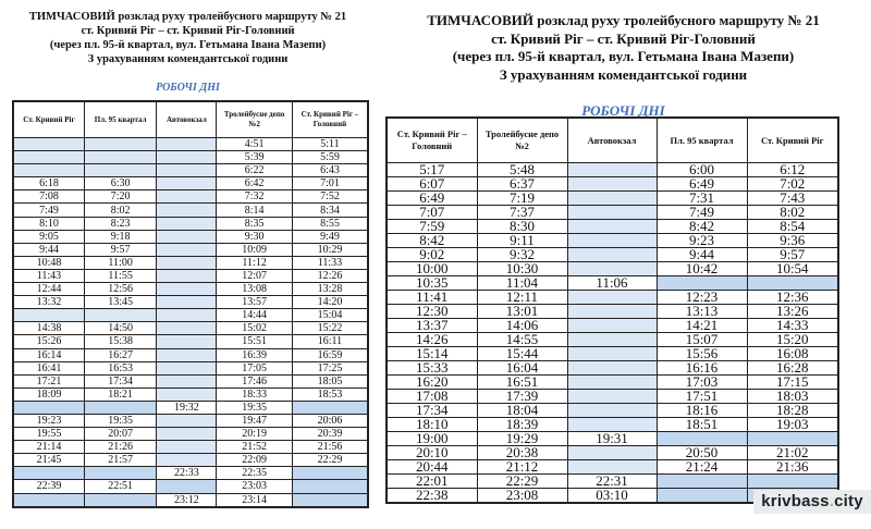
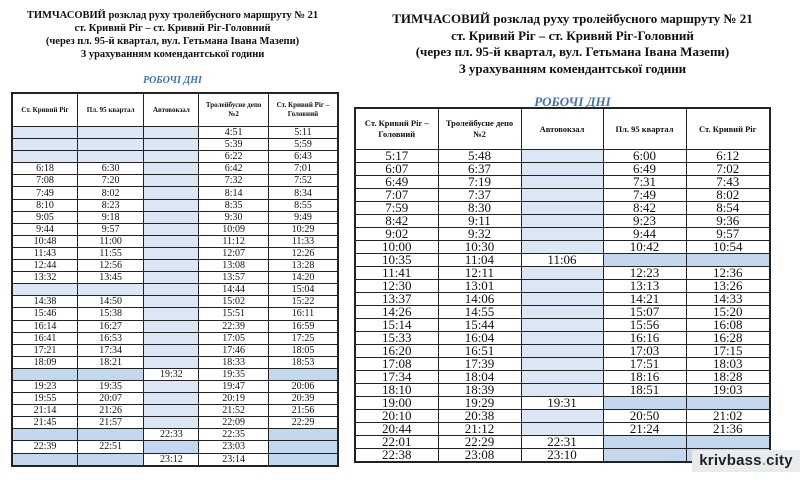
  ТИМЧАСОВИЙ розклад руху тролейбусного маршруту № 21
  ст. Кривий Ріг – ст. Кривий Ріг-Головний
  (через пл. 95-й квартал, вул. Гетьмана Івана Мазепи)
  З урахуванням комендантської години
  РОБОЧІ ДНІ
  Ст. Кривий Ріг	Пл. 95 квартал	Автовокзал	Тролейбусне депо №2	Ст. Кривий Ріг – Головний
  			4:51	5:11
  			5:39	5:59
  			6:22	6:43
  6:18	6:30		6:42	7:01
  7:08	7:20		7:32	7:52
  7:49	8:02		8:14	8:34
  8:10	8:23		8:35	8:55
  9:05	9:18		9:30	9:49
  9:44	9:57		10:09	10:29
  10:48	11:00		11:12	11:33
  11:43	11:55		12:07	12:26
  12:44	12:56		13:08	13:28
  13:32	13:45		13:57	14:20
  			14:44	15:04
  14:38	14:50		15:02	15:22
- 15:26	15:38		15:51	16:11
+ 15:46	15:38		15:51	16:11
- 16:14	16:27		16:39	16:59
+ 16:14	16:27		22:39	16:59
  16:41	16:53		17:05	17:25
  17:21	17:34		17:46	18:05
  18:09	18:21		18:33	18:53
  		19:32	19:35
  19:23	19:35		19:47	20:06
  19:55	20:07		20:19	20:39
  21:14	21:26		21:52	21:56
  21:45	21:57		22:09	22:29
  		22:33	22:35
  22:39	22:51		23:03
  		23:12	23:14
  ТИМЧАСОВИЙ розклад руху тролейбусного маршруту № 21
  ст. Кривий Ріг – ст. Кривий Ріг-Головний
  (через пл. 95-й квартал, вул. Гетьмана Івана Мазепи)
  З урахуванням комендантської години
  РОБОЧІ ДНІ
  Ст. Кривий Ріг – Головний	Тролейбусне депо №2	Автовокзал	Пл. 95 квартал	Ст. Кривий Ріг
  5:17	5:48		6:00	6:12
  6:07	6:37		6:49	7:02
  6:49	7:19		7:31	7:43
  7:07	7:37		7:49	8:02
  7:59	8:30		8:42	8:54
  8:42	9:11		9:23	9:36
  9:02	9:32		9:44	9:57
  10:00	10:30		10:42	10:54
  10:35	11:04	11:06
  11:41	12:11		12:23	12:36
  12:30	13:01		13:13	13:26
  13:37	14:06		14:21	14:33
  14:26	14:55		15:07	15:20
  15:14	15:44		15:56	16:08
  15:33	16:04		16:16	16:28
  16:20	16:51		17:03	17:15
  17:08	17:39		17:51	18:03
  17:34	18:04		18:16	18:28
  18:10	18:39		18:51	19:03
  19:00	19:29	19:31
  20:10	20:38		20:50	21:02
  20:44	21:12		21:24	21:36
  22:01	22:29	22:31
- 22:38	23:08	03:10
+ 22:38	23:08	23:10
  krivbass.city
